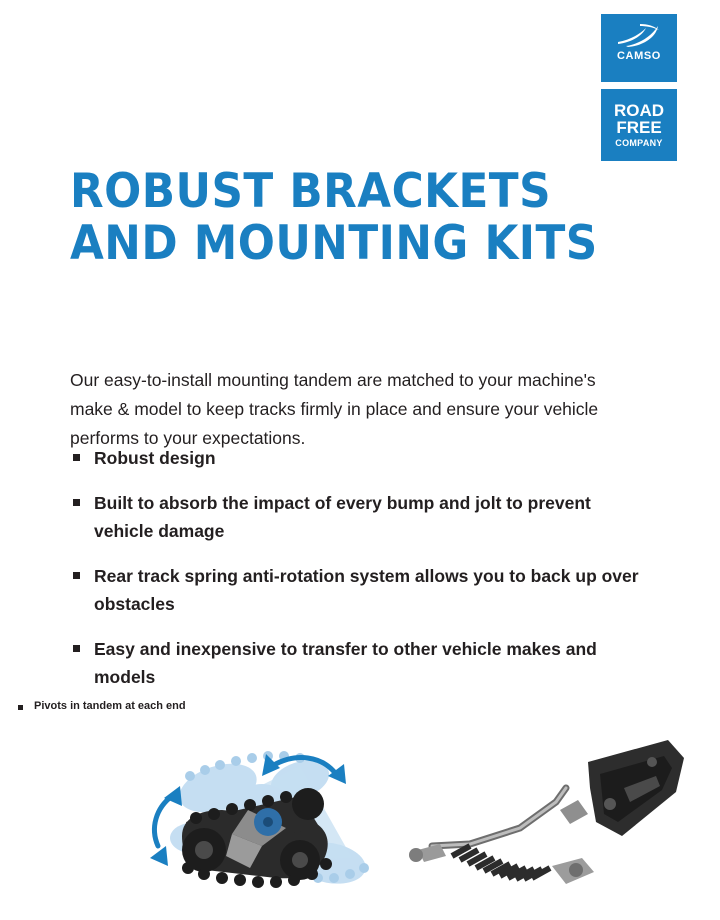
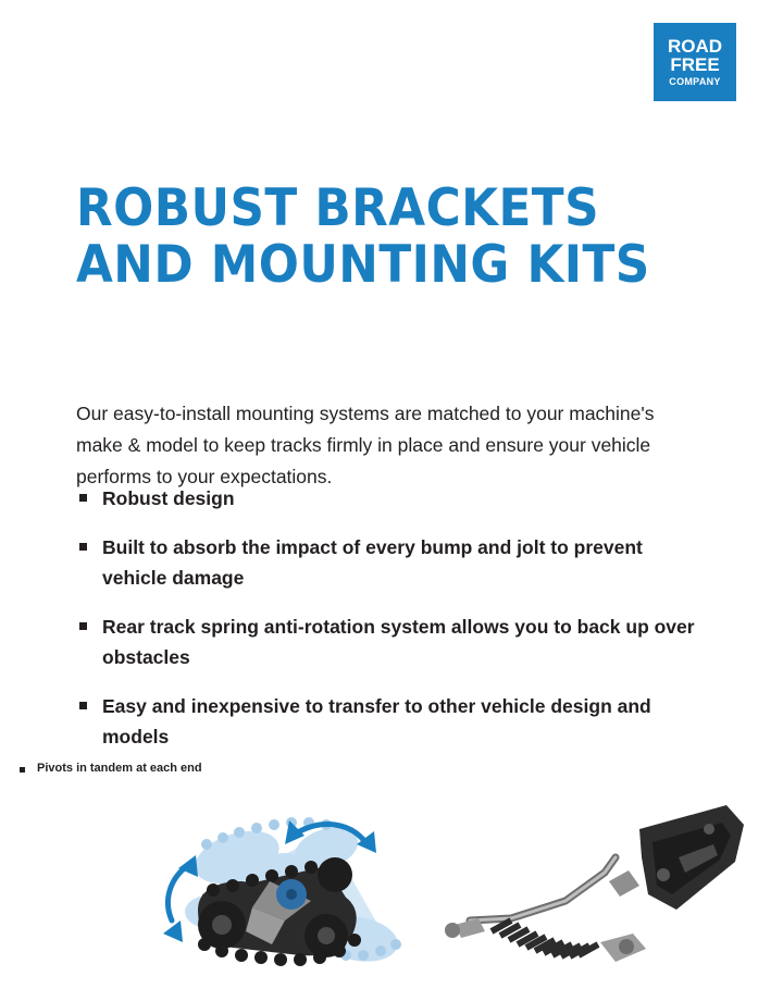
- CAMSO
  ROAD
  FREE
  COMPANY
  ROBUST BRACKETS
  AND MOUNTING KITS
- Our easy-to-install mounting tandem are matched to your machine's make & model to keep tracks firmly in place and ensure your vehicle performs to your expectations.
+ Our easy-to-install mounting systems are matched to your machine's make & model to keep tracks firmly in place and ensure your vehicle performs to your expectations.
  Robust design
  Built to absorb the impact of every bump and jolt to prevent vehicle damage
  Rear track spring anti-rotation system allows you to back up over obstacles
- Easy and inexpensive to transfer to other vehicle makes and models
+ Easy and inexpensive to transfer to other vehicle design and models
  Pivots in tandem at each end
